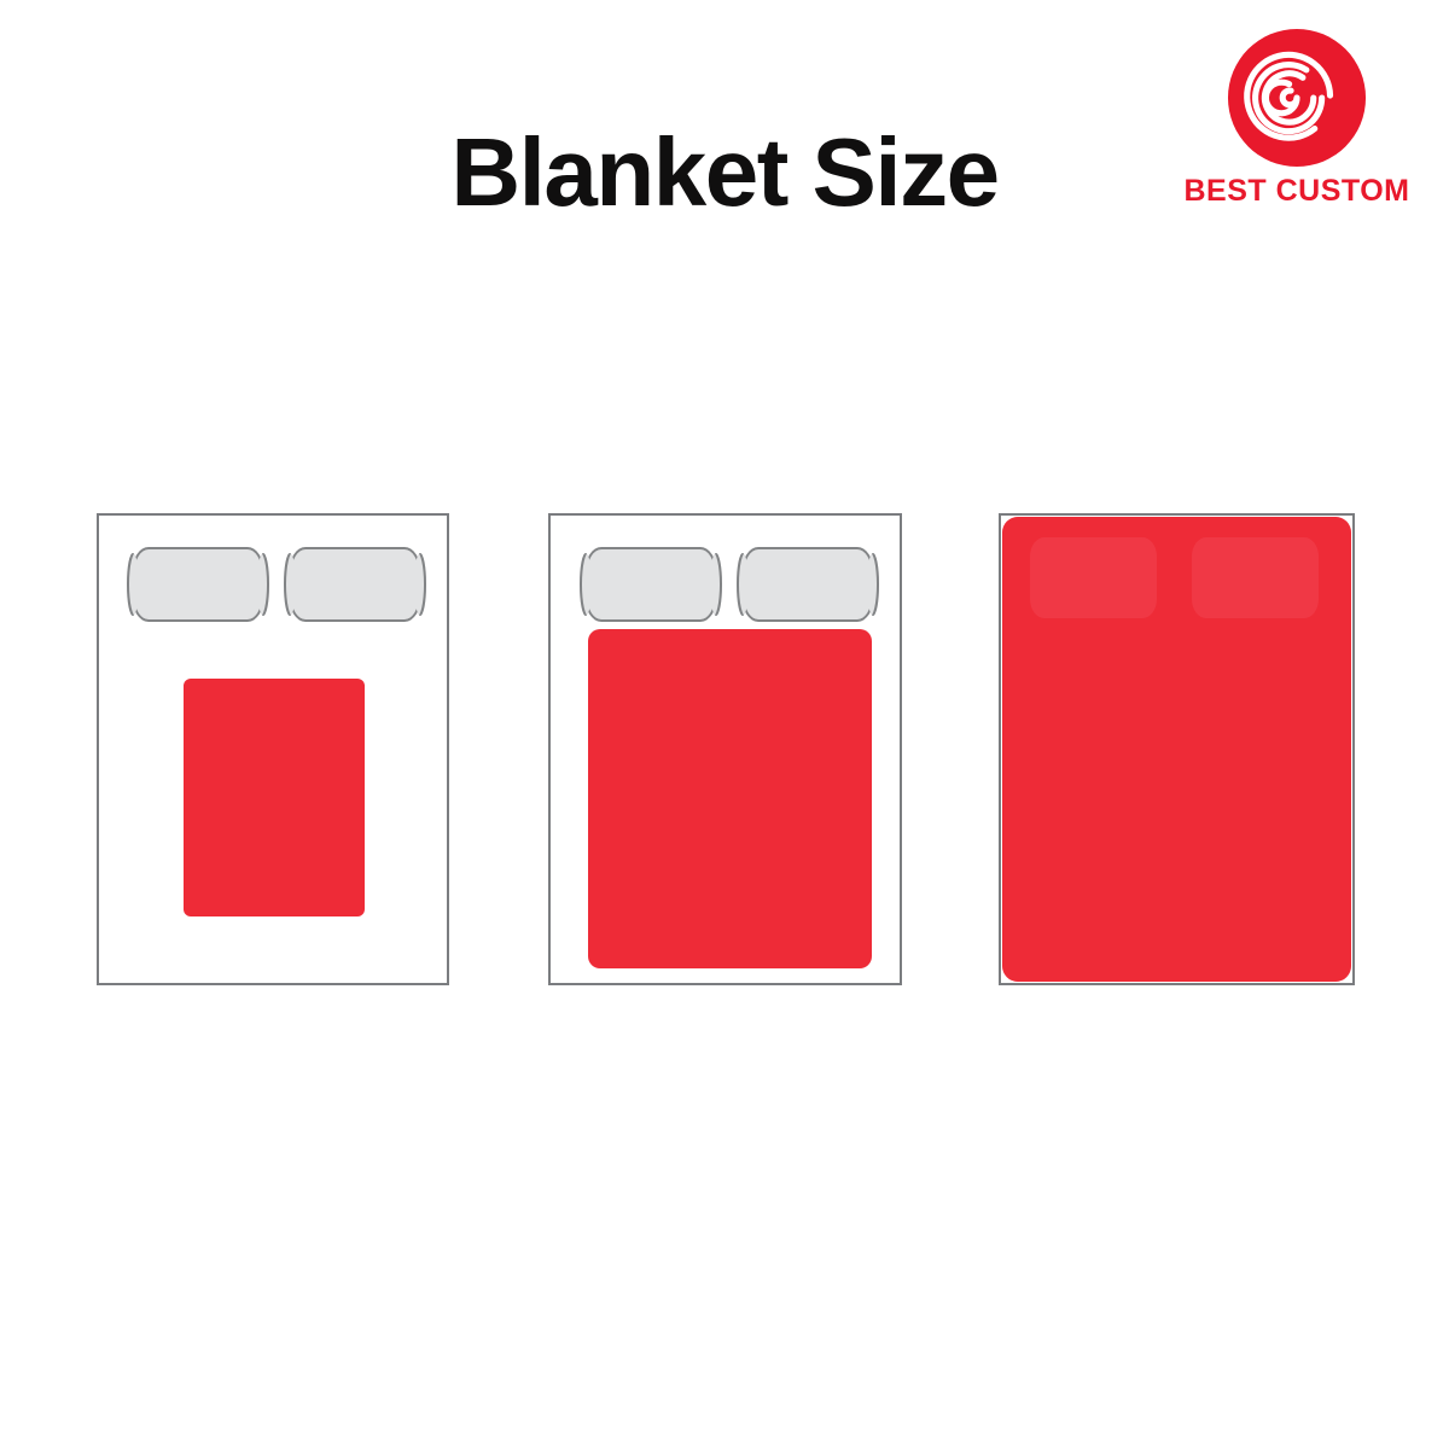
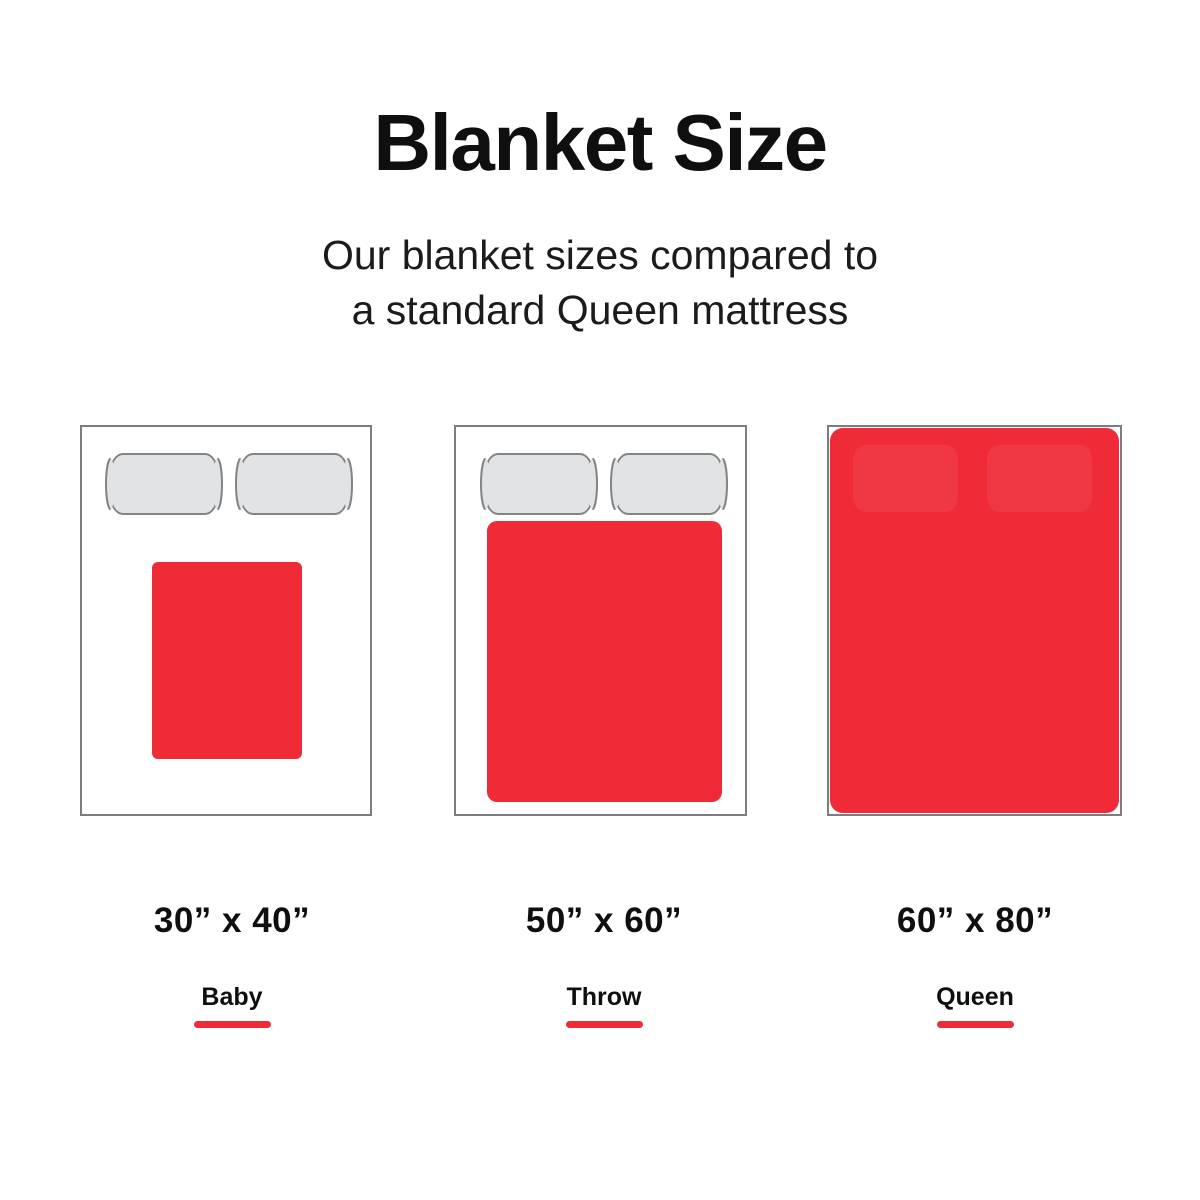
- BEST CUSTOM
  Blanket Size
+ Our blanket sizes compared to
+ a standard Queen mattress
+ 30” x 40”
+ Baby
+ 50” x 60”
+ Throw
+ 60” x 80”
+ Queen
